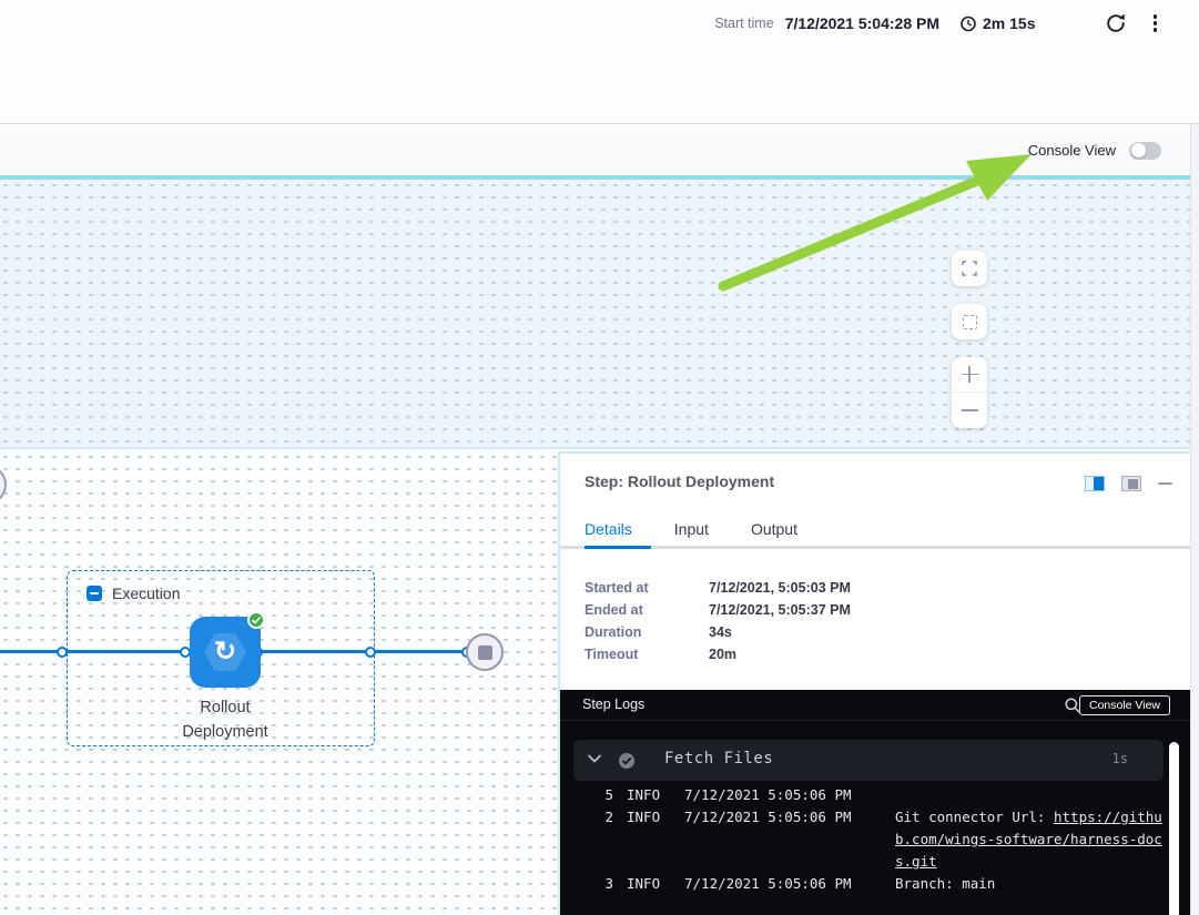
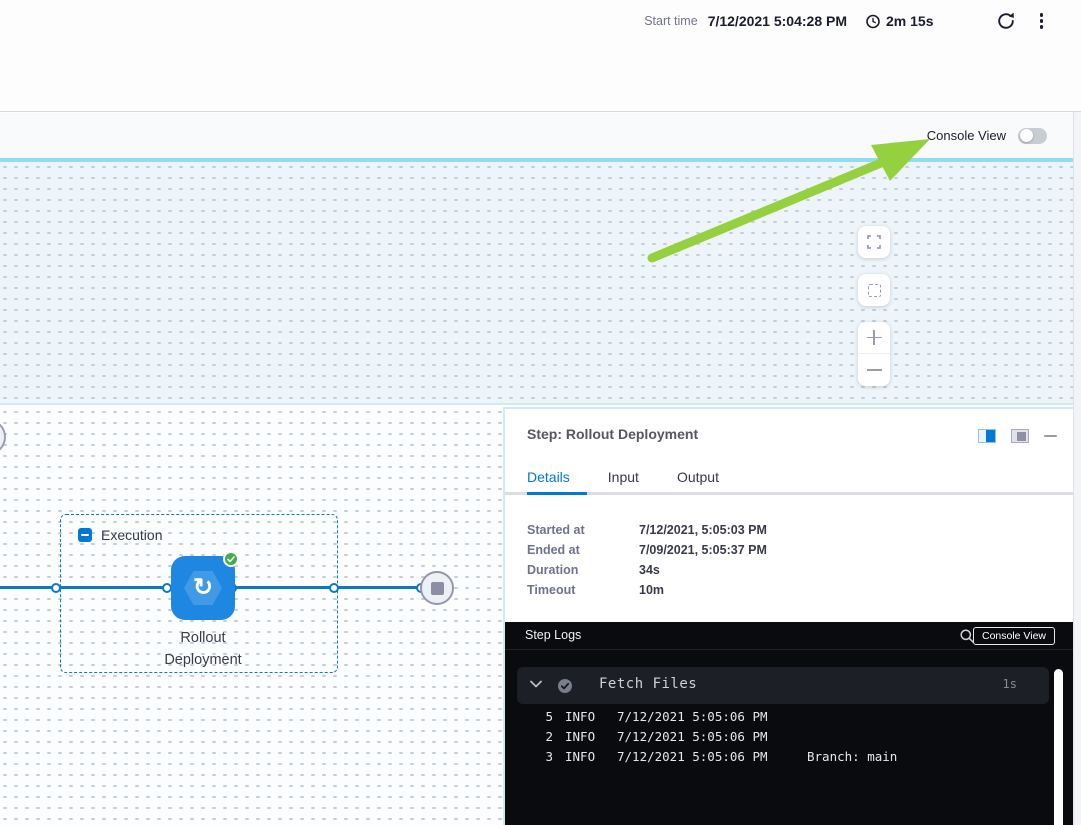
  Start time
  7/12/2021 5:04:28 PM
  2m 15s
  Console View
  Execution
  ↻
  Rollout
  Deployment
  Step: Rollout Deployment
  Details
  Input
  Output
  Started at
  7/12/2021, 5:05:03 PM
  Ended at
- 7/12/2021, 5:05:37 PM
+ 7/09/2021, 5:05:37 PM
  Duration
  34s
  Timeout
- 20m
+ 10m
  Step Logs
  Console View
  Fetch Files
  1s
  5
  INFO
  7/12/2021 5:05:06 PM
  2
  INFO
  7/12/2021 5:05:06 PM
- Git connector Url: https://github.com/wings-software/harness-docs.git
  3
  INFO
  7/12/2021 5:05:06 PM
  Branch: main
